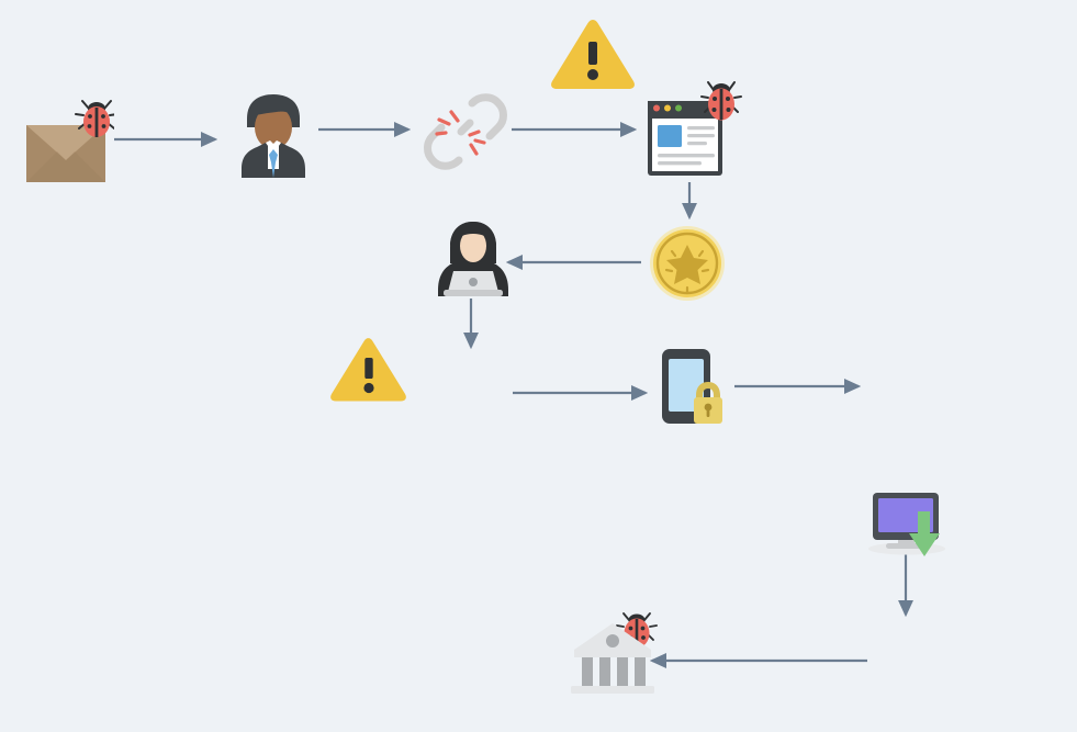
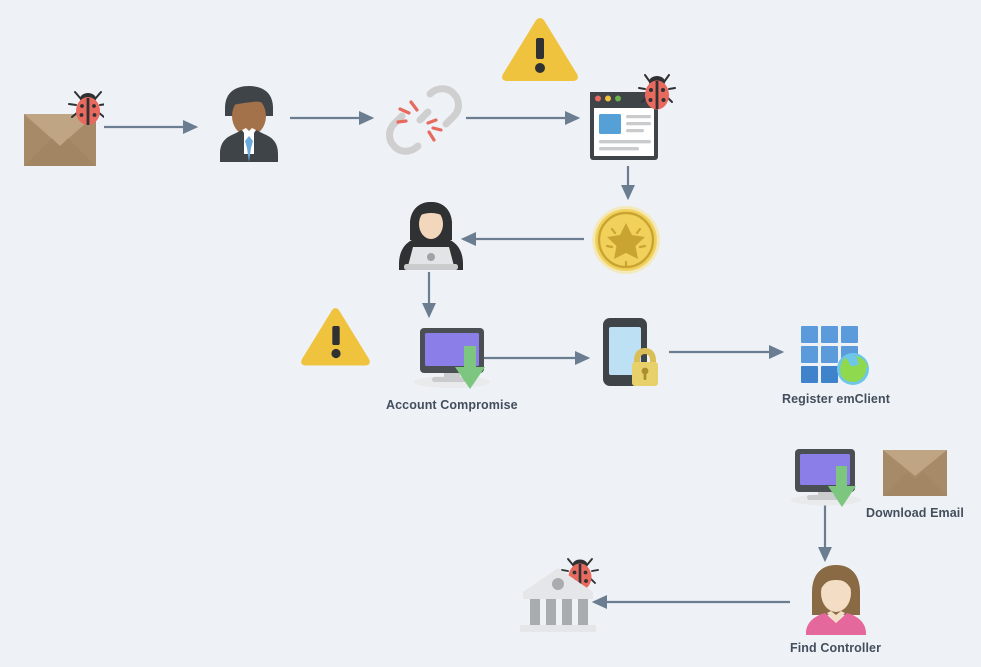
+ Account Compromise
+ Register emClient
+ Download Email
+ Find Controller
